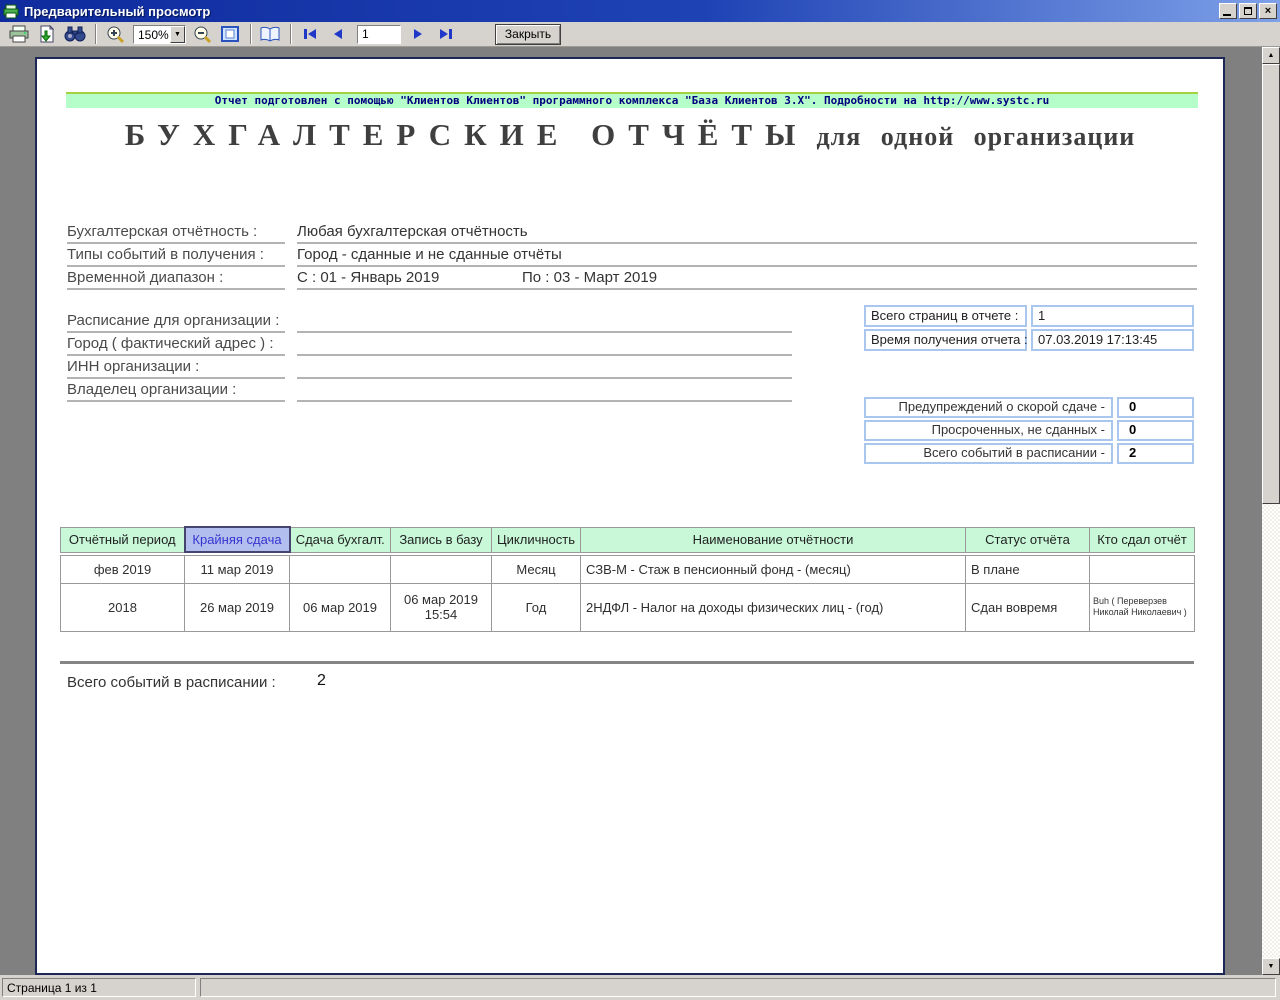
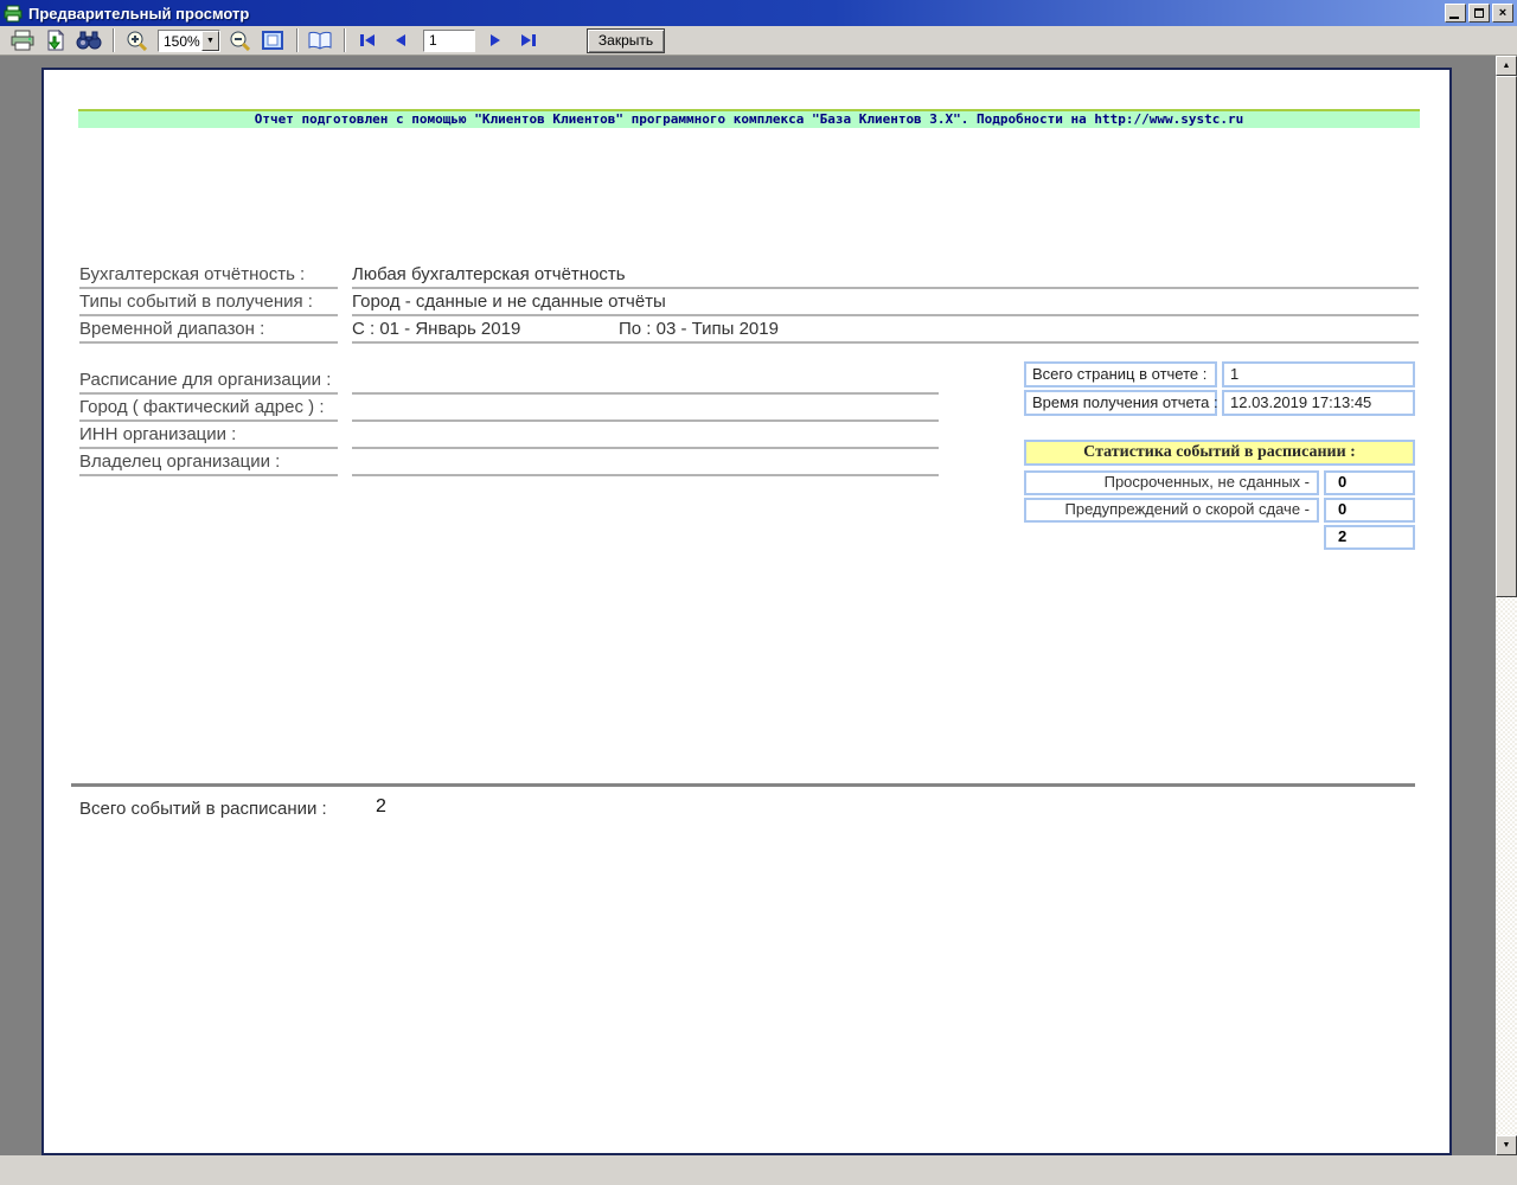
  Предварительный просмотр
  ×
  150%
  1
  Закрыть
  Отчет подготовлен с помощью "Клиентов Клиентов" программного комплекса "База Клиентов 3.X". Подробности на http://www.systc.ru
- БУХГАЛТЕРСКИЕ ОТЧЁТЫ для одной организации
  Бухгалтерская отчётность :
  Любая бухгалтерская отчётность
  Типы событий в получения :
  Город - сданные и не сданные отчёты
  Временной диапазон :
  С : 01 - Январь 2019
- По : 03 - Март 2019
+ По : 03 - Типы 2019
  Расписание для организации :
  Город ( фактический адрес ) :
  ИНН организации :
  Владелец организации :
  Всего страниц в отчете :
  1
  Время получения отчета :
- 07.03.2019 17:13:45
+ 12.03.2019 17:13:45
+ Статистика событий в расписании :
- Предупреждений о скорой сдаче -
+ Просроченных, не сданных -
  0
- Просроченных, не сданных -
+ Предупреждений о скорой сдаче -
  0
- Всего событий в расписании -
  2
- Отчётный период	Крайняя сдача	Сдача бухгалт.	Запись в базу	Цикличность	Наименование отчётности	Статус отчёта	Кто сдал отчёт
- фев 2019	11 мар 2019			Месяц	СЗВ-М - Стаж в пенсионный фонд - (месяц)	В плане
- 2018	26 мар 2019	06 мар 2019	06 мар 2019 15:54	Год	2НДФЛ - Налог на доходы физических лиц - (год)	Сдан вовремя	Buh ( Переверзев Николай Николаевич )
  Всего событий в расписании :
  2
- Страница 1 из 1
